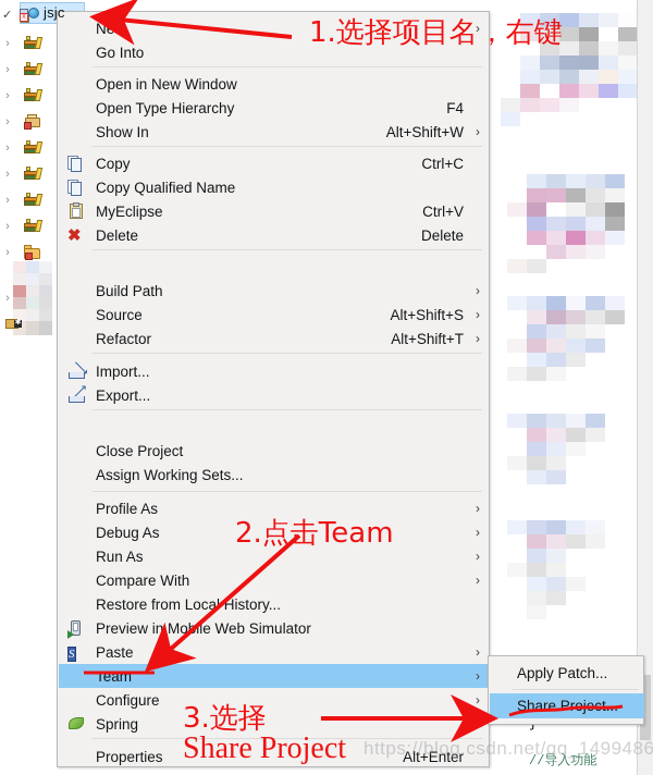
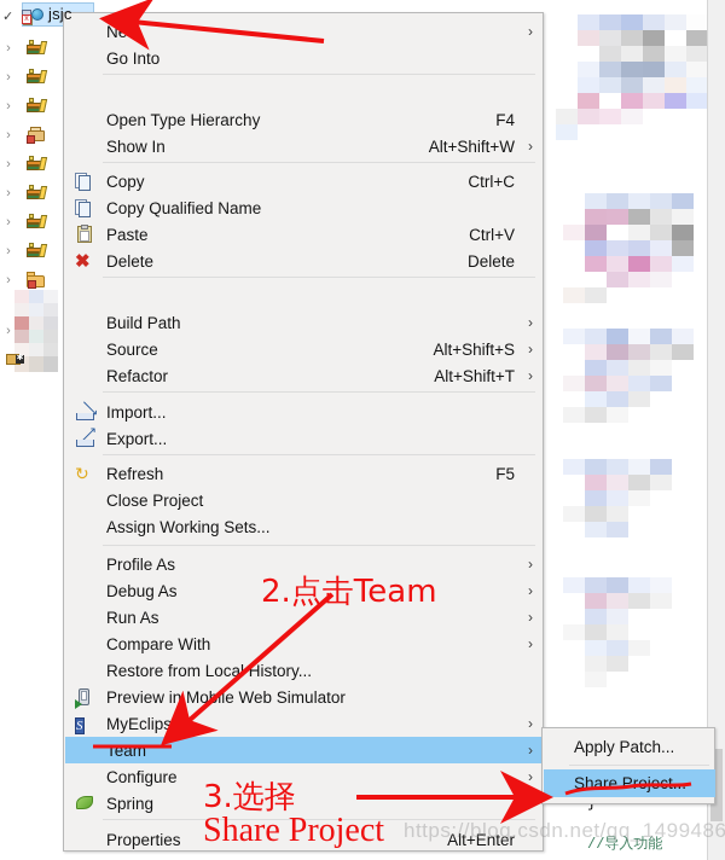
  ✓
  jsjc
  ›
  ›
  ›
  ›
  ›
  ›
  ›
  ›
  ›
  ›
  //导入功能
  New
  ›
  Go Into
- Open in New Window
  Open Type Hierarchy
  F4
  Show In
  Alt+Shift+W
  ›
  Copy
  Ctrl+C
  Copy Qualified Name
- MyEclipse
+ Paste
  Ctrl+V
  ✖
  Delete
  Delete
  Build Path
  ›
  Source
  Alt+Shift+S
  ›
  Refactor
  Alt+Shift+T
  ›
  Import...
  Export...
+ ↻
+ Refresh
+ F5
  Close Project
  Assign Working Sets...
  Profile As
  ›
  Debug As
  ›
  Run As
  ›
  Compare With
  ›
  Restore from Local History...
  Preview in Moile Web Simulator
  S
- Paste
+ MyEclipse
  ›
  Team
  ›
  Configure
  ›
  Spring
  ›
  Properties
  Alt+Enter
  Apply Patch...
  Share Proct.
- 1.选择项目名，右键
  2.点击Team
  3.选择
  Share Project
  https://blog.csdn.net/qq_1499486
